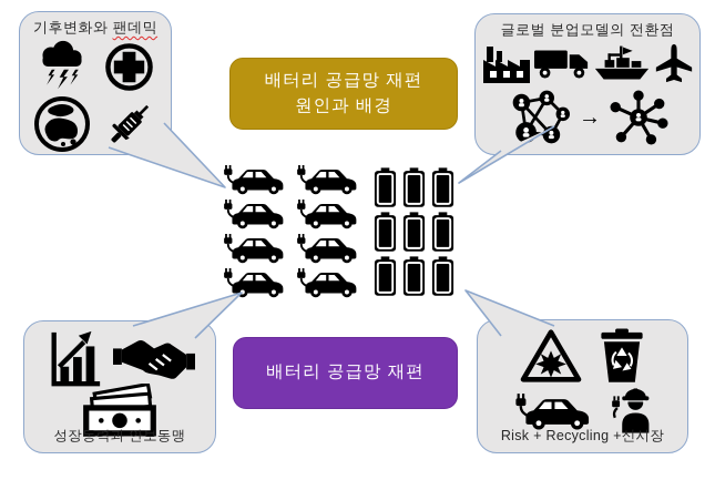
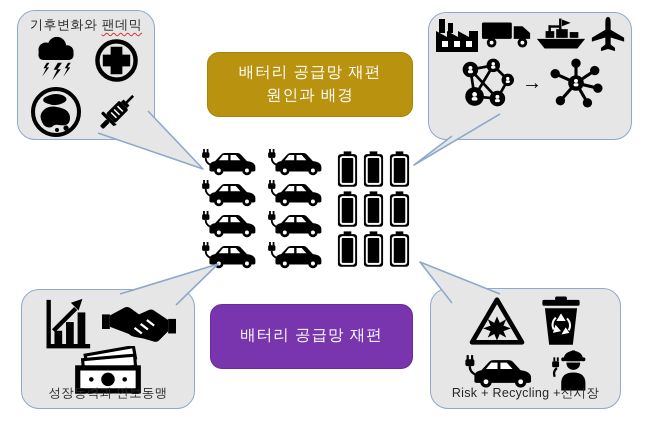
  기후변화와 팬데믹
- 글로벌 분업모델의 전환점
  →
  배터리 공급망 재편
  원인과 배경
  배터리 공급망 재편
  성장동력과 안보동맹
  Risk + Recycling +신시장
